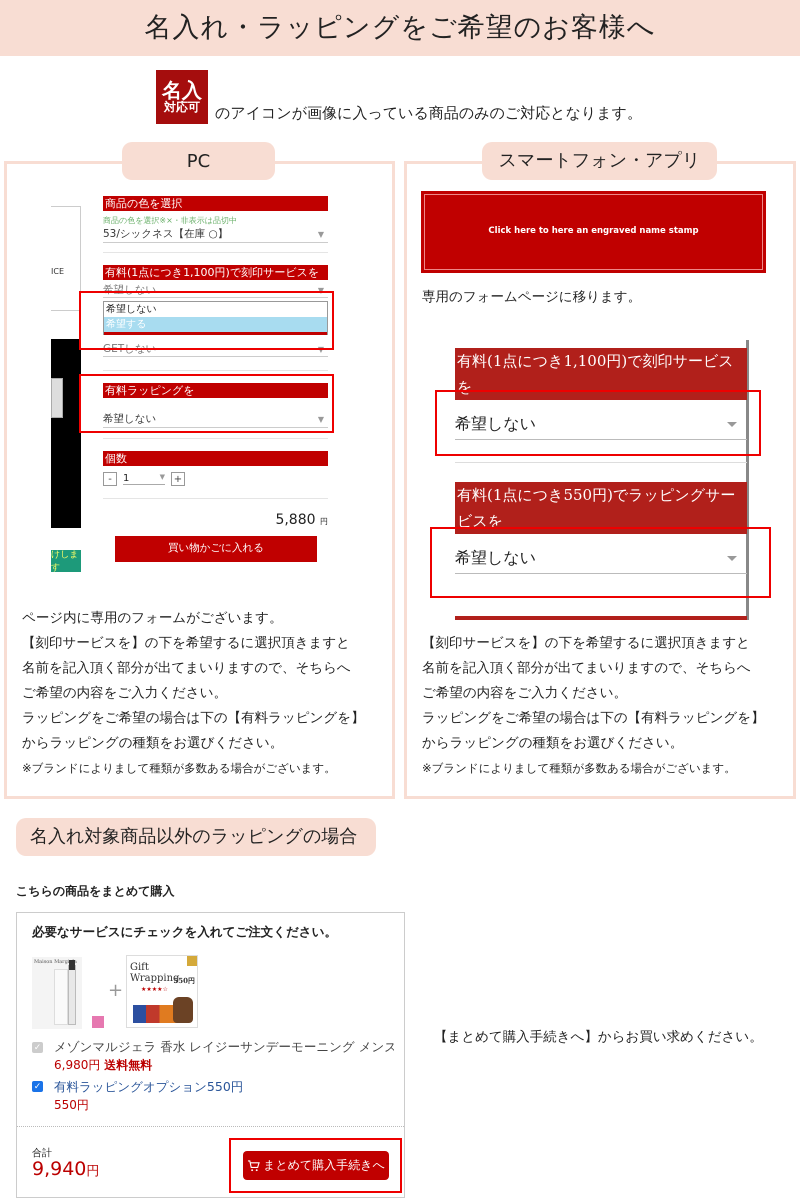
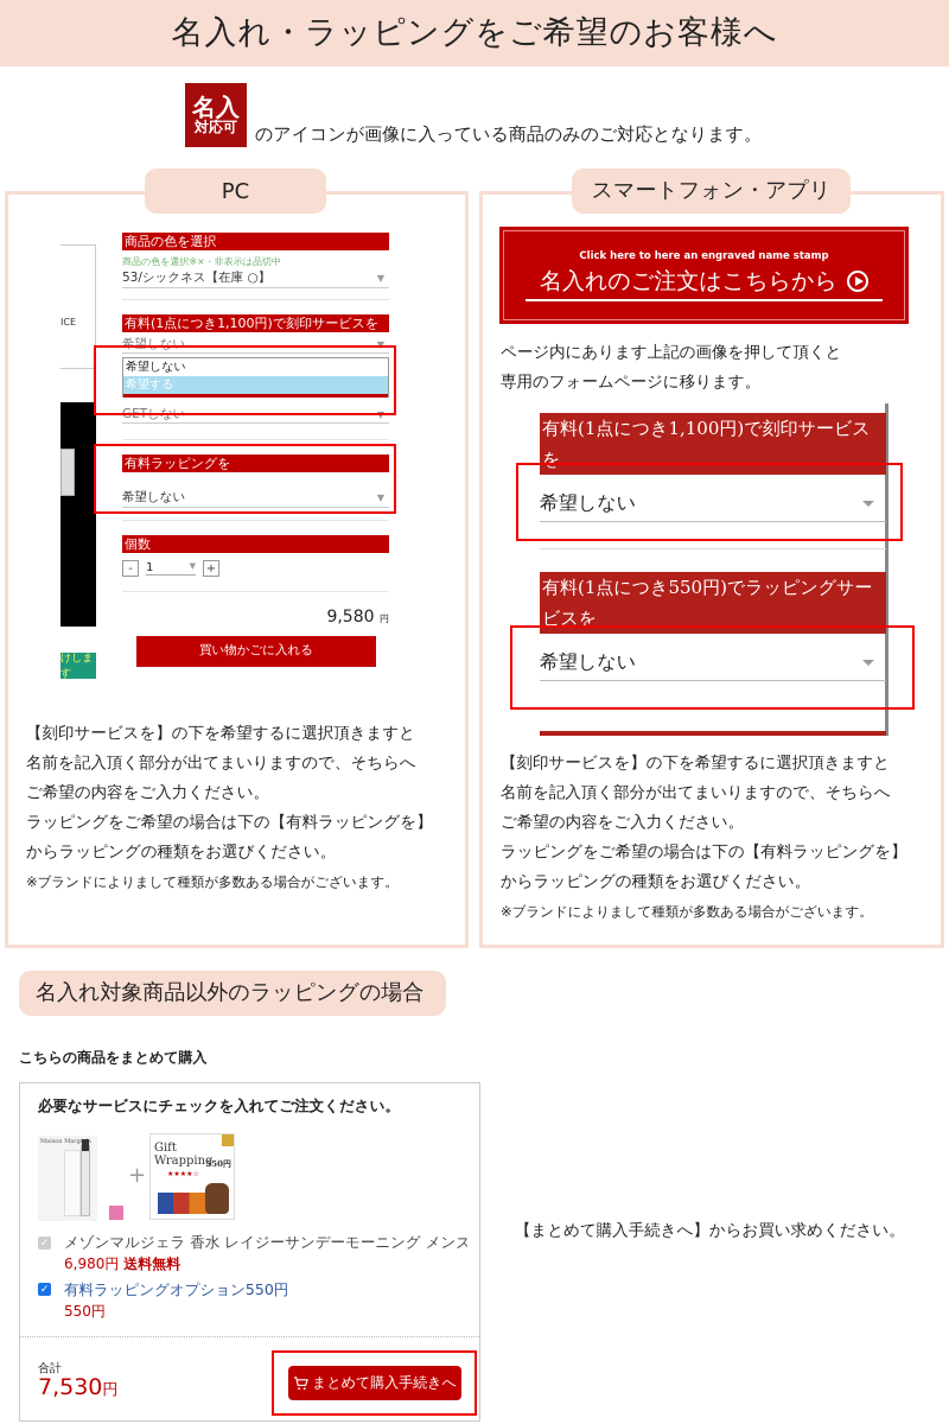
  名入れ・ラッピングをご希望のお客様へ
  名入
  対応可
  のアイコンが画像に入っている商品のみのご対応となります。
  PC
  ICE
  けします
  商品の色を選択
  商品の色を選択※×・非表示は品切中
  53/シックネス【在庫 ○】
  ▼
  有料(1点につき1,100円)で刻印サービスを
  希望しない
  ▼
  希望しない
  希望する
  GETしない
  ▼
  有料ラッピングを
  希望しない
  ▼
  個数
  -
  1
  ▼
  +
- 5,880 円
+ 9,580 円
  買い物かごに入れる
- ページ内に専用のフォームがございます。
  【刻印サービスを】の下を希望するに選択頂きますと
  名前を記入頂く部分が出てまいりますので、そちらへ
  ご希望の内容をご入力ください。
  ラッピングをご希望の場合は下の【有料ラッピングを】
  からラッピングの種類をお選びください。
  ※ブランドによりまして種類が多数ある場合がございます。
  スマートフォン・アプリ
  Click here to here an engraved name stamp
+ 名入れのご注文はこちらから
+ ページ内にあります上記の画像を押して頂くと
  専用のフォームページに移ります。
  有料(1点につき1,100円)で刻印サービスを
  希望しない
  有料(1点につき550円)でラッピングサービスを
  希望しない
  【刻印サービスを】の下を希望するに選択頂きますと
  名前を記入頂く部分が出てまいりますので、そちらへ
  ご希望の内容をご入力ください。
  ラッピングをご希望の場合は下の【有料ラッピングを】
  からラッピングの種類をお選びください。
  ※ブランドによりまして種類が多数ある場合がございます。
  名入れ対象商品以外のラッピングの場合
  こちらの商品をまとめて購入
  必要なサービスにチェックを入れてご注文ください。
  +
  Gift Wrapping
  550円
  ✓
  メゾンマルジェラ 香水 レイジーサンデーモーニング メンズ
  6,980円 送料無料
  ✓
  有料ラッピングオプション550円
  550円
  合計
- 9,940円
+ 7,530円
  まとめて購入手続きへ
  【まとめて購入手続きへ】からお買い求めください。
